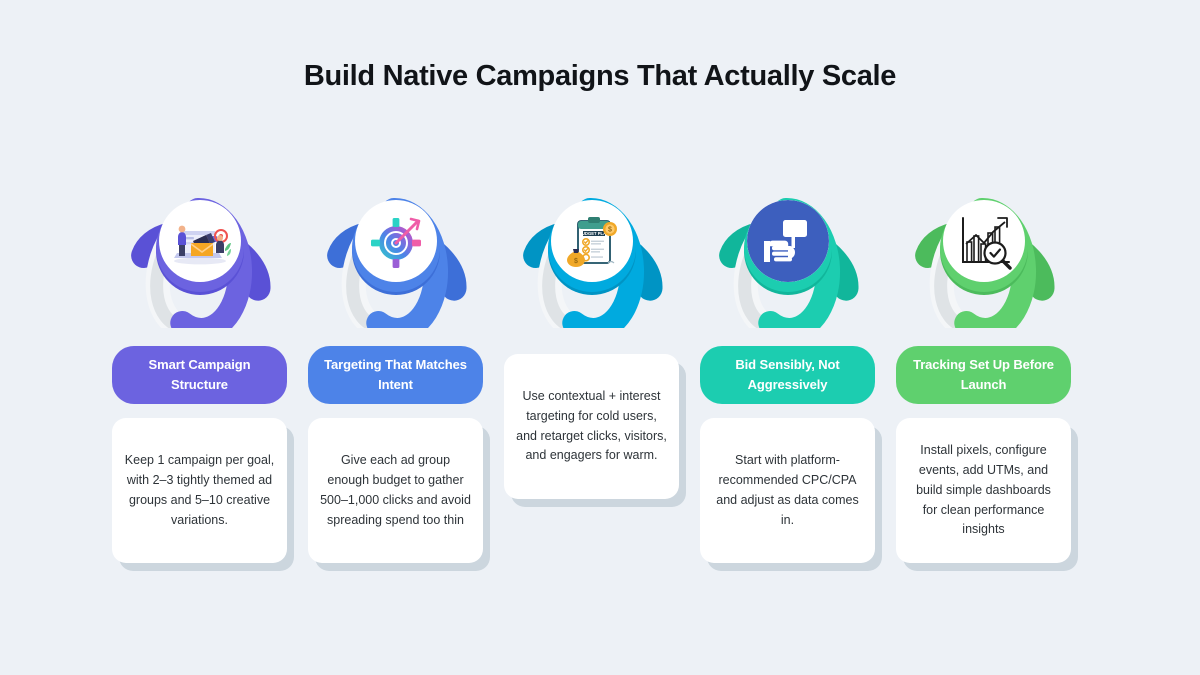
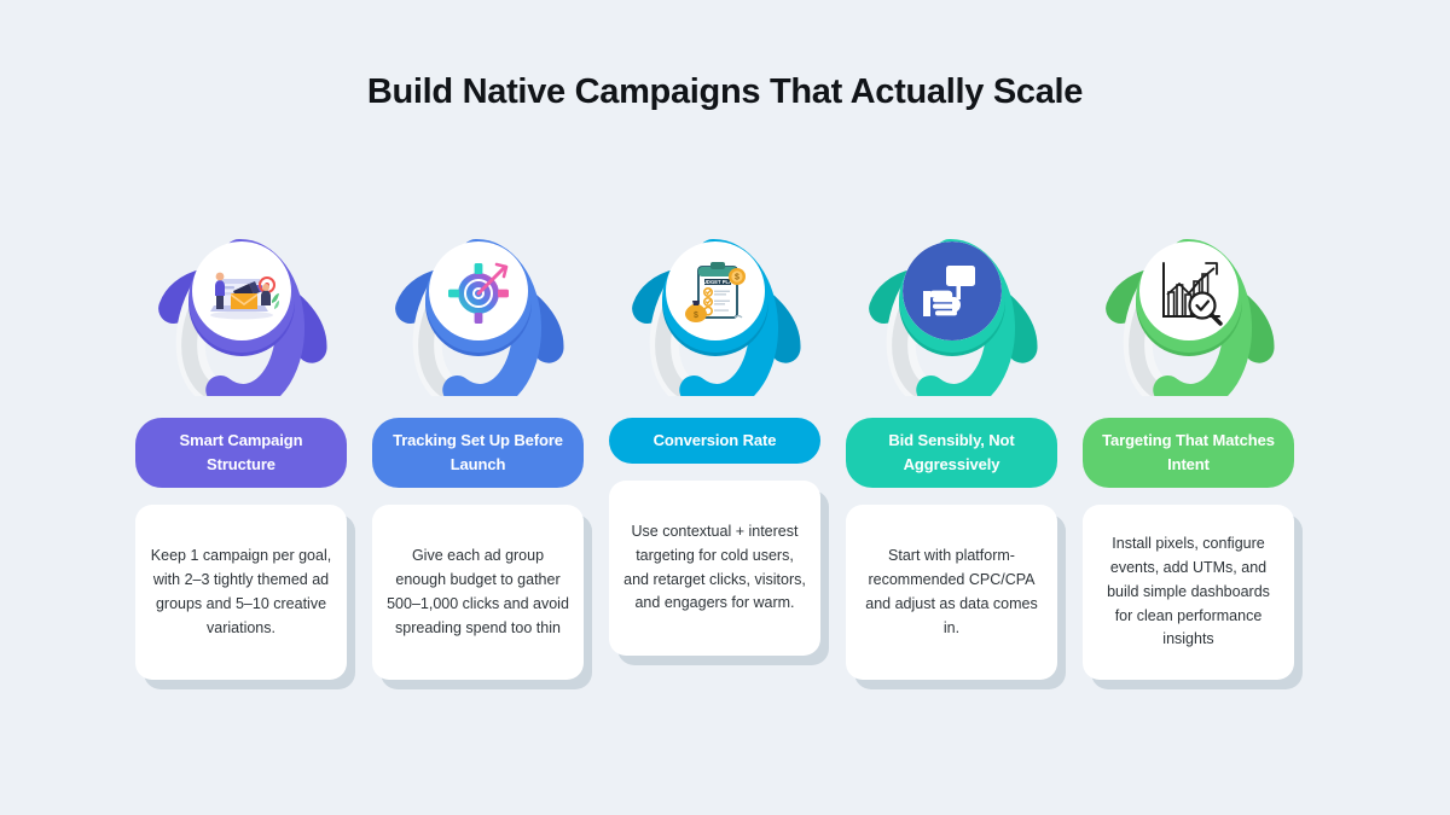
  Build Native Campaigns That Actually Scale
  Smart Campaign Structure
  Keep 1 campaign per goal, with 2–3 tightly themed ad groups and 5–10 creative variations.
- Targeting That Matches Intent
+ Tracking Set Up Before Launch
  Give each ad group enough budget to gather 500–1,000 clicks and avoid spreading spend too thin
+ Conversion Rate
  Use contextual + interest targeting for cold users, and retarget clicks, visitors, and engagers for warm.
  Bid Sensibly, Not Aggressively
  Start with platform-recommended CPC/CPA and adjust as data comes in.
- Tracking Set Up Before Launch
+ Targeting That Matches Intent
  Install pixels, configure events, add UTMs, and build simple dashboards for clean performance insights
